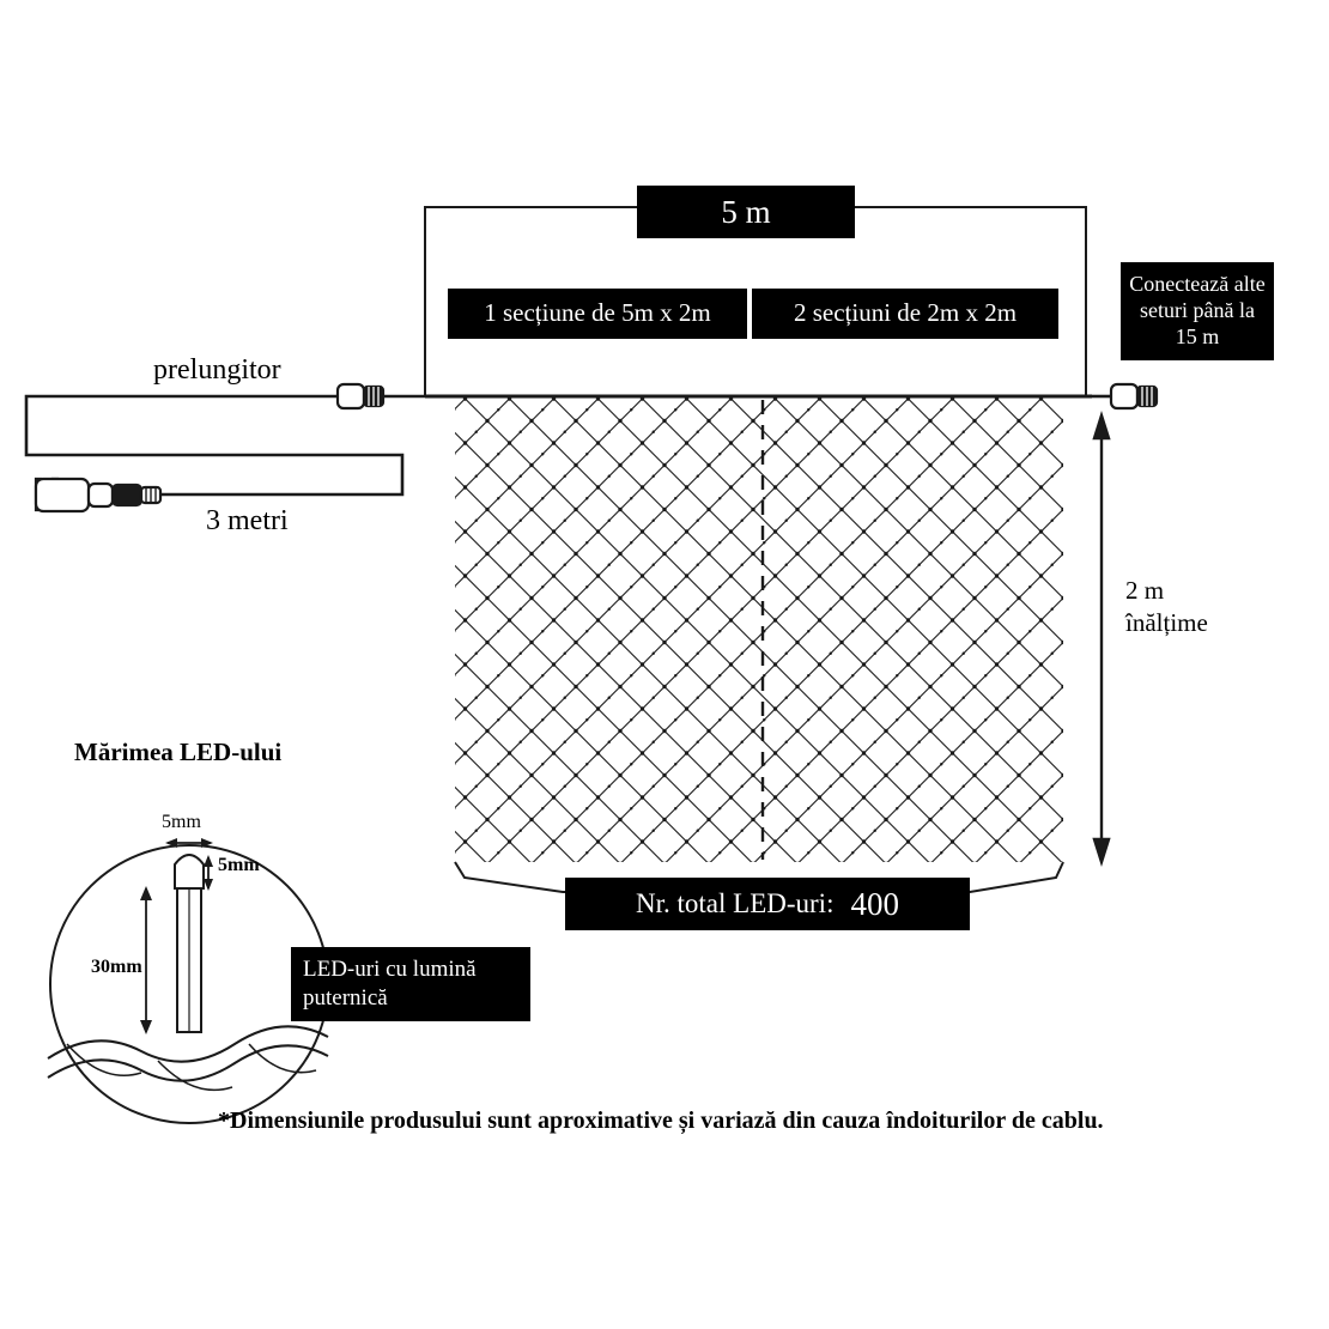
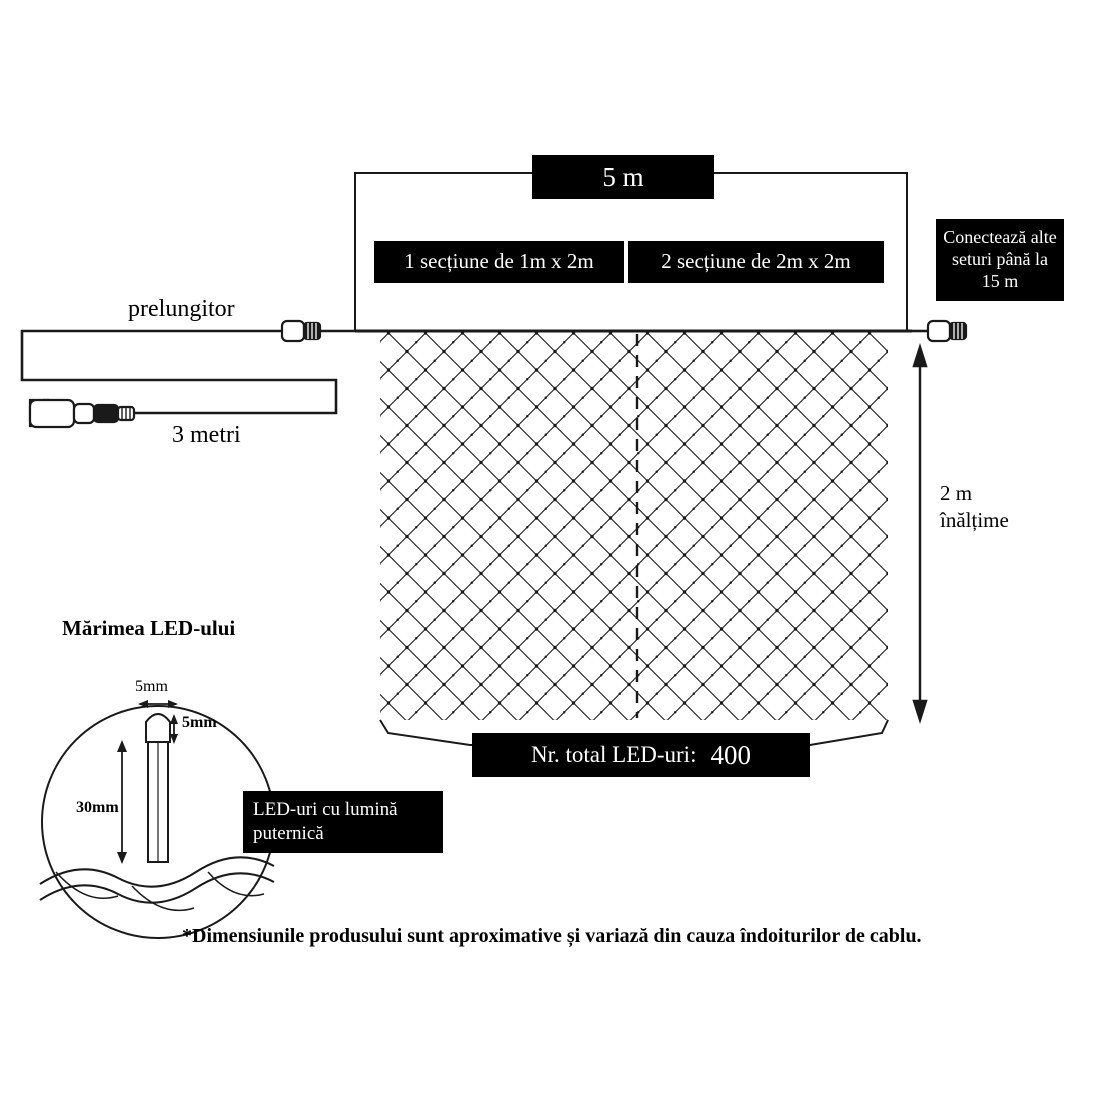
  5 m
- 1 secțiune de 5m x 2m
+ 1 secțiune de 1m x 2m
- 2 secțiuni de 2m x 2m
+ 2 secțiune de 2m x 2m
  Conectează alte seturi până la 15 m
  Nr. total LED-uri:
  400
  LED-uri cu lumină puternică
  prelungitor
  3 metri
  2 m
  înălțime
  Mărimea LED-ului
  5mm
  5mm
  30mm
  *Dimensiunile produsului sunt aproximative și variază din cauza îndoiturilor de cablu.
